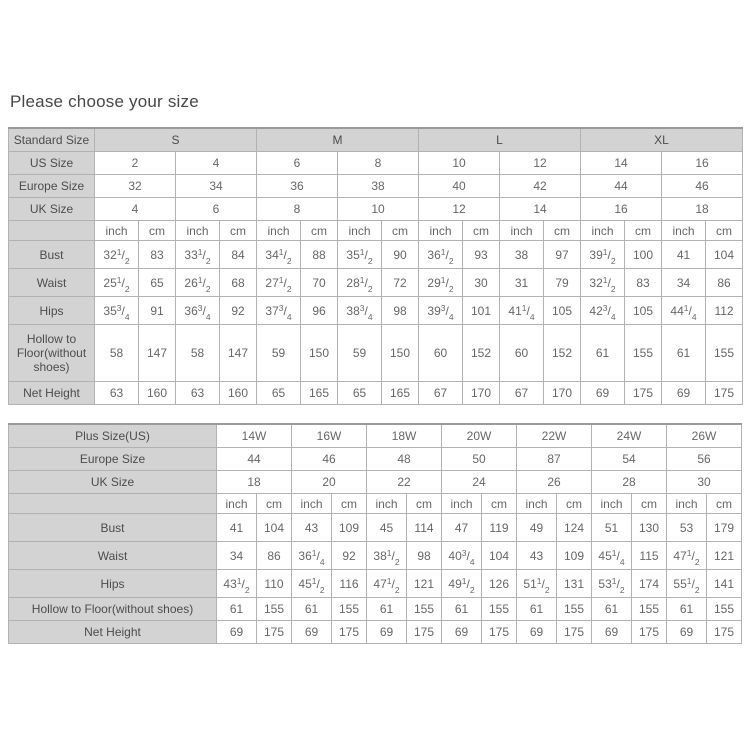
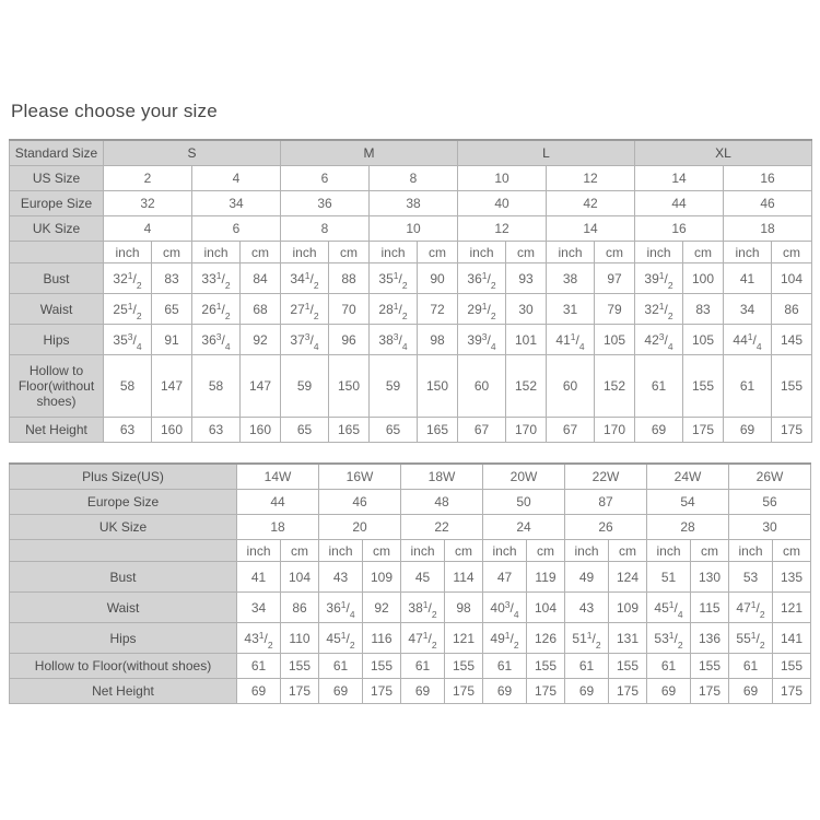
  Please choose your size
  Standard Size	S	M	L	XL
  US Size	2	4	6	8	10	12	14	16
  Europe Size	32	34	36	38	40	42	44	46
  UK Size	4	6	8	10	12	14	16	18
  	inch	cm	inch	cm	inch	cm	inch	cm	inch	cm	inch	cm	inch	cm	inch	cm
  Bust	321/2	83	331/2	84	341/2	88	351/2	90	361/2	93	38	97	391/2	100	41	104
  Waist	251/2	65	261/2	68	271/2	70	281/2	72	291/2	30	31	79	321/2	83	34	86
- Hips	353/4	91	363/4	92	373/4	96	383/4	98	393/4	101	411/4	105	423/4	105	441/4	112
+ Hips	353/4	91	363/4	92	373/4	96	383/4	98	393/4	101	411/4	105	423/4	105	441/4	145
  Hollow to Floor(without shoes)	58	147	58	147	59	150	59	150	60	152	60	152	61	155	61	155
  Net Height	63	160	63	160	65	165	65	165	67	170	67	170	69	175	69	175
  Plus Size(US)	14W	16W	18W	20W	22W	24W	26W
  Europe Size	44	46	48	50	87	54	56
  UK Size	18	20	22	24	26	28	30
  	inch	cm	inch	cm	inch	cm	inch	cm	inch	cm	inch	cm	inch	cm
- Bust	41	104	43	109	45	114	47	119	49	124	51	130	53	179
+ Bust	41	104	43	109	45	114	47	119	49	124	51	130	53	135
  Waist	34	86	361/4	92	381/2	98	403/4	104	43	109	451/4	115	471/2	121
- Hips	431/2	110	451/2	116	471/2	121	491/2	126	511/2	131	531/2	174	551/2	141
+ Hips	431/2	110	451/2	116	471/2	121	491/2	126	511/2	131	531/2	136	551/2	141
  Hollow to Floor(without shoes)	61	155	61	155	61	155	61	155	61	155	61	155	61	155
  Net Height	69	175	69	175	69	175	69	175	69	175	69	175	69	175
